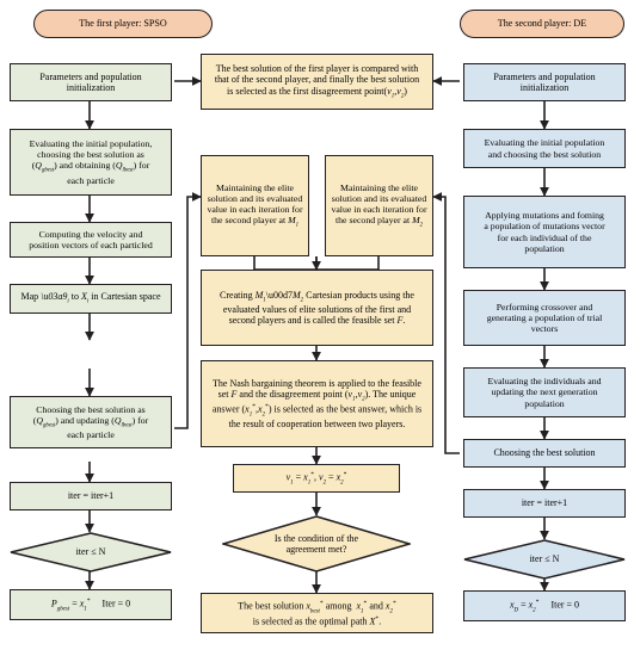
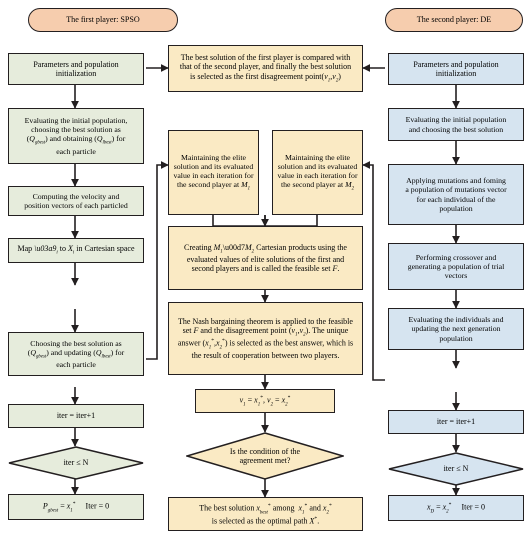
  The first player: SPSO
  Parameters and population
  initialization
  Evaluating the initial population,
  choosing the best solution as
  each particle
  Computing the velocity and
  position vectors of each particled
  Map \u03a9 to X in Cartesian space
  Choosing the best solution as
  each particle
  iter = iter+1
  iter ≤ N
  The best solution of the first player is compared with
  that of the second player, and finally the best solution
  is selected as the first disagreement point(v ,v )
  Maintaining the elite
  solution and its evaluated
  value in each iteration for
  the second player at M
  Maintaining the elite
  solution and its evaluated
  value in each iteration for
  the second player at M
  Creating M \u00d7M Cartesian products using the
  evaluated values of elite solutions of the first and
  second players and is called the feasible set F.
  The Nash bargaining theorem is applied to the feasible
  set F and the disagreement point (v ,v ). The unique
  answer (x ,x ) is selected as the best answer, which is
  the result of cooperation between two players.
  Is the condition of the
  agreement met?
  The best solution x among x and x
  is selected as the optimal path X .
  The second player: DE
  Parameters and population
  initialization
  Evaluating the initial population
  and choosing the best solution
  Applying mutations and foming
  a population of mutations vector
  for each individual of the
  population
  Performing crossover and
  generating a population of trial
  vectors
  Evaluating the individuals and
  updating the next generation
  population
- Choosing the best solution
  iter = iter+1
  iter ≤ N
  x = x Iter = 0
